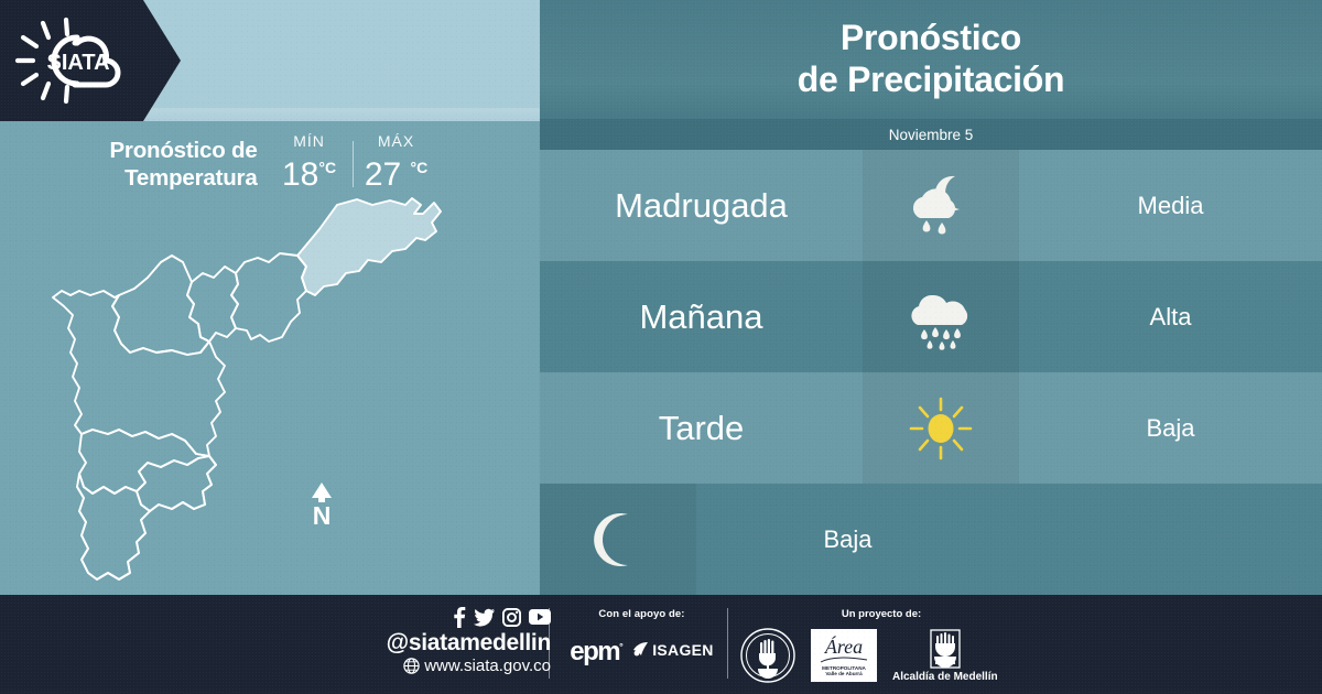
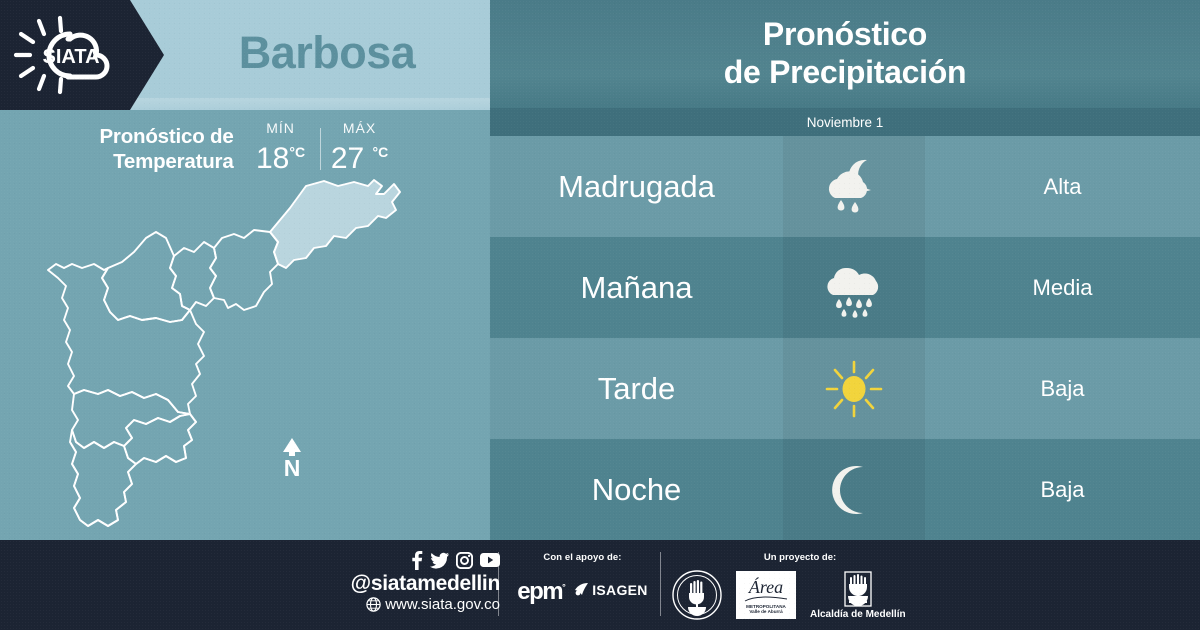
  SIATA
+ Barbosa
  Pronóstico de
  Temperatura
  MÍN
  18°C
  MÁX
  27 °C
  N
  Pronóstico
  de Precipitación
- Noviembre 5
+ Noviembre 1
  Madrugada
- Media
+ Alta
  Mañana
- Alta
+ Media
  Tarde
  Baja
+ Noche
  Baja
  @siatamedellin
  www.siata.gov.co
  Con el apoyo de:
  epm°
  ISAGEN
  Un proyecto de:
  Área
  Alcaldía de Medellín
